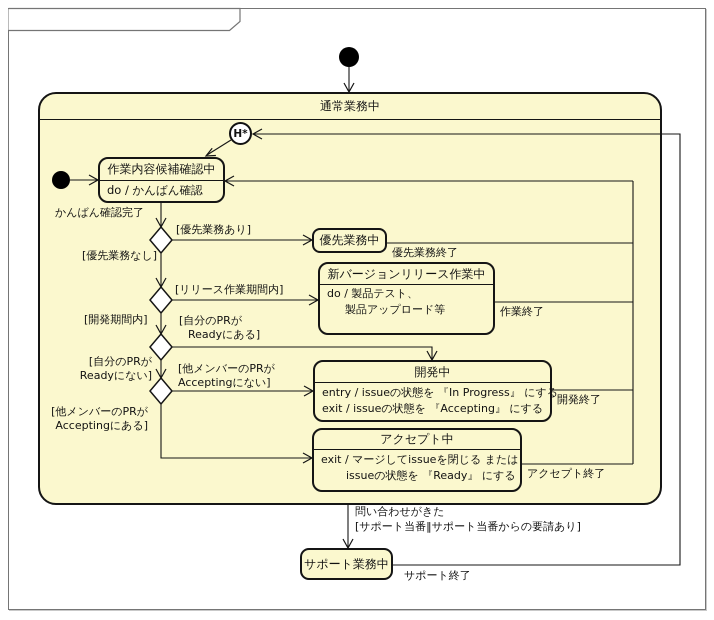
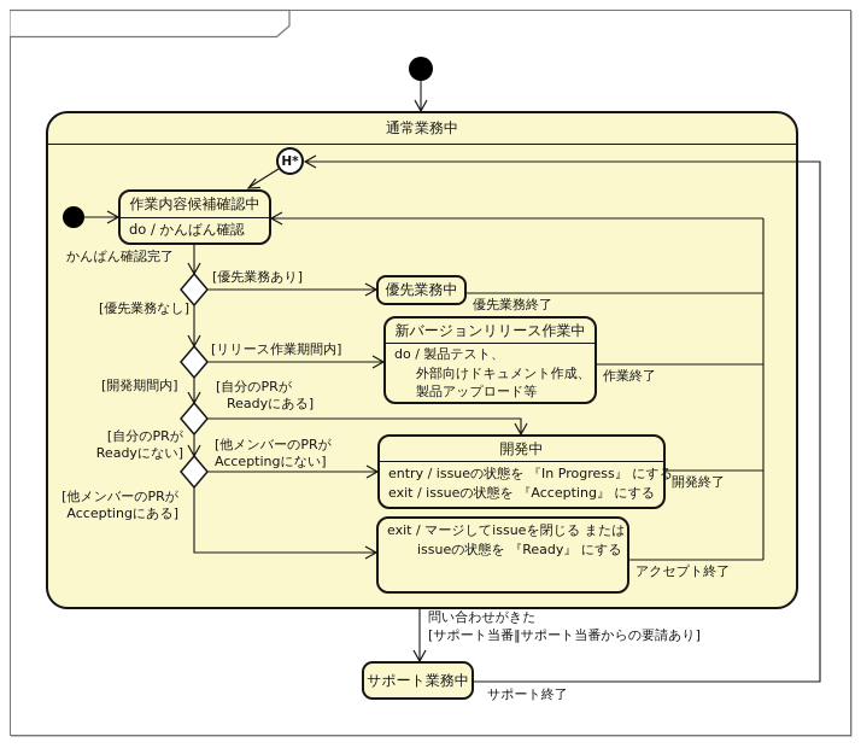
  通常業務中
  作業内容候補確認中
  do / かんばん確認
  優先業務中
  新バージョンリリース作業中
  do / 製品テスト、
+ 外部向けドキュメント作成、
  製品アップロード等
  開発中
  entry / issueの状態を 『In Progress』 にする
  exit / issueの状態を 『Accepting』 にする
- アクセプト中
  exit / マージしてissueを閉じる または
  issueの状態を 『Ready』 にする
  サポート業務中
  H*
  かんばん確認完了
  [優先業務あり]
  [優先業務なし]
  優先業務終了
  [リリース作業期間内]
  [開発期間内]
  [自分のPRが
  Readyにある]
  [自分のPRが
  Readyにない]
  [他メンバーのPRが
  Acceptingにない]
  [他メンバーのPRが
  Acceptingにある]
  作業終了
  開発終了
  アクセプト終了
  問い合わせがきた
  [サポート当番‖サポート当番からの要請あり]
  サポート終了
